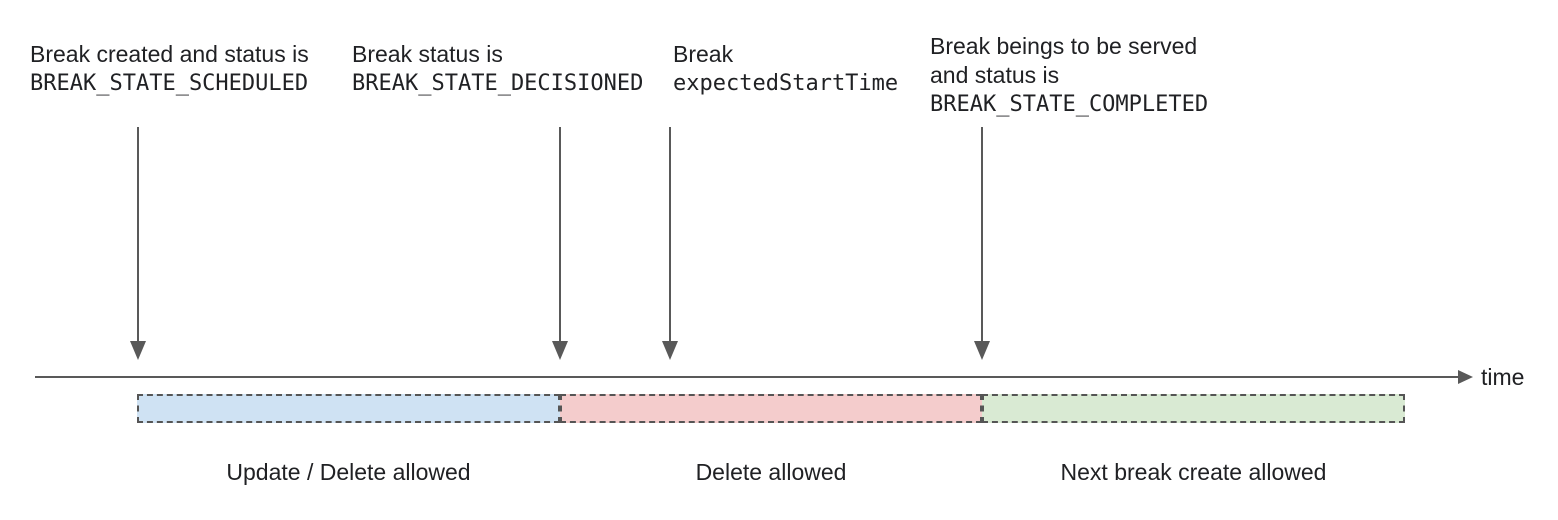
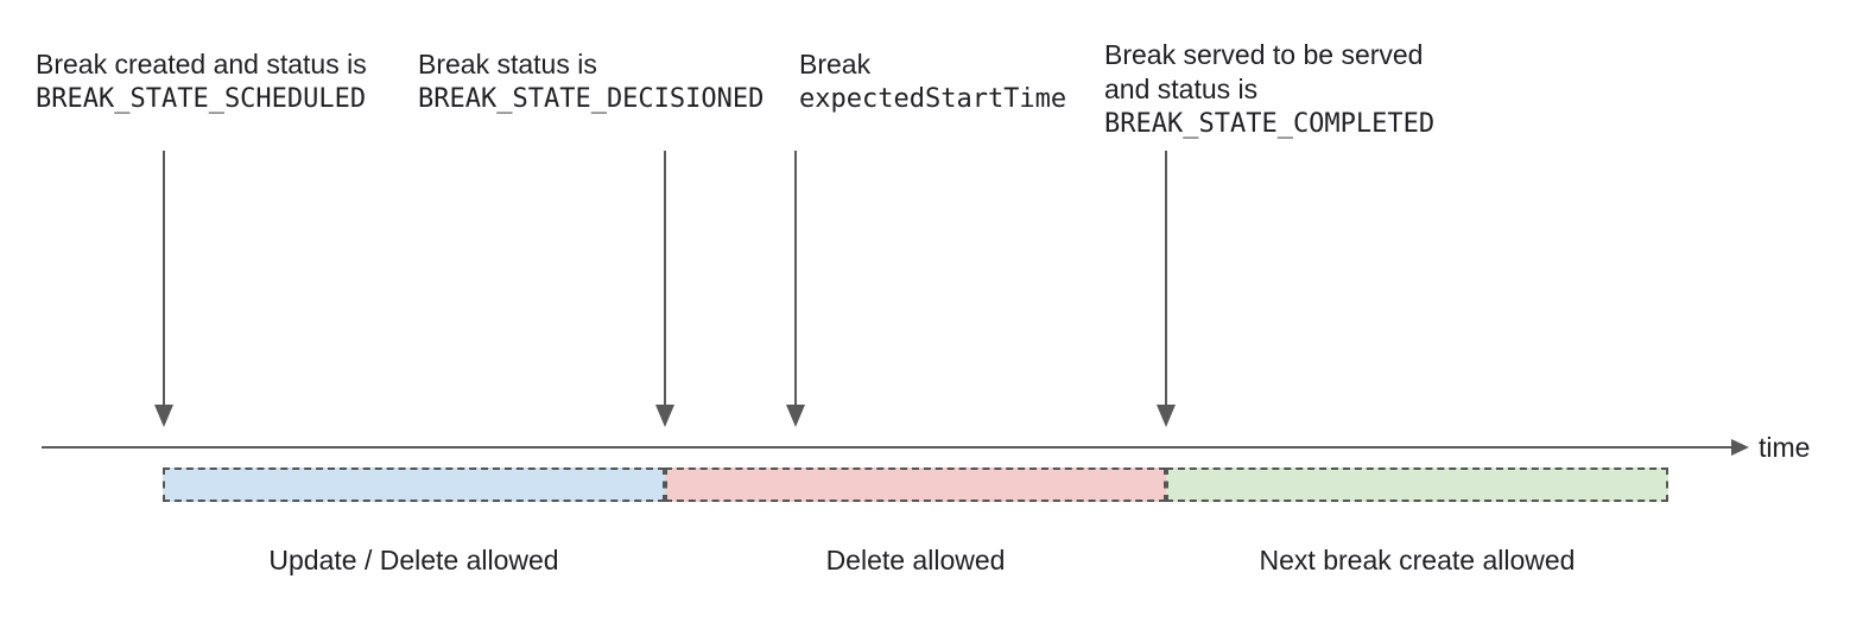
  Break created and status is
  BREAK_STATE_SCHEDULED
  Break status is
  BREAK_STATE_DECISIONED
  Break
  expectedStartTime
- Break beings to be served
+ Break served to be served
  and status is
  BREAK_STATE_COMPLETED
  time
  Update / Delete allowed
  Delete allowed
  Next break create allowed
